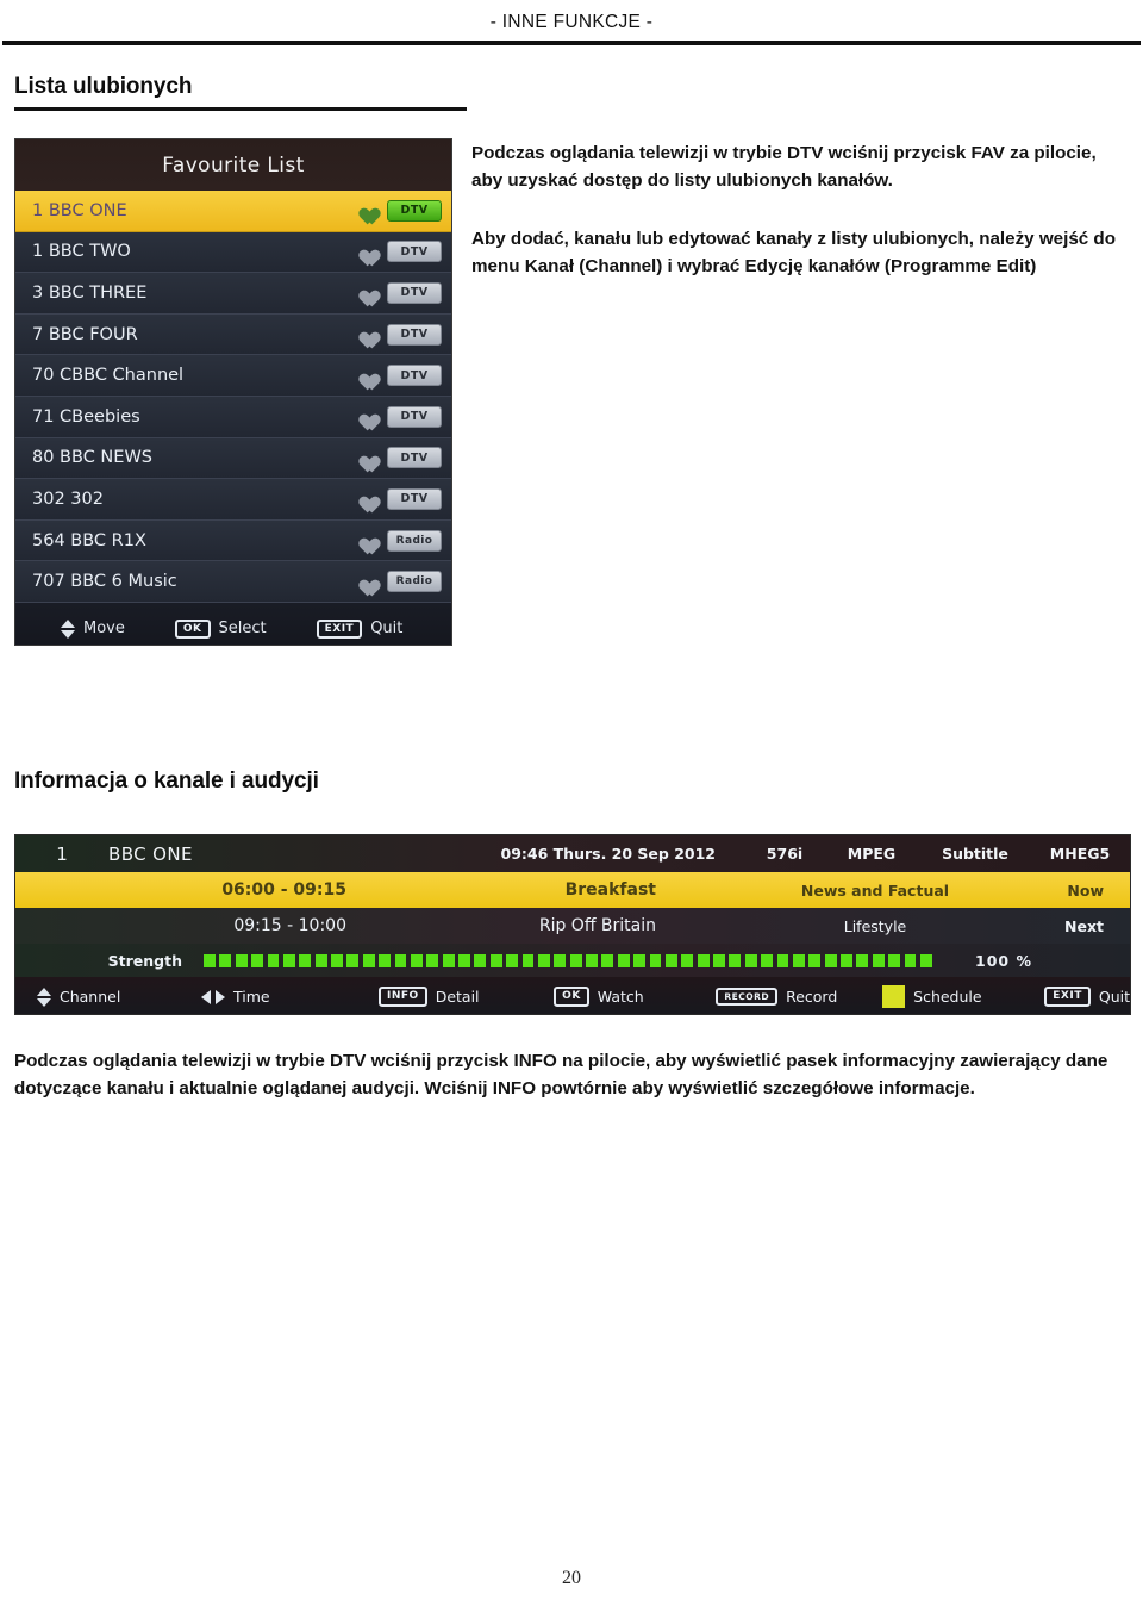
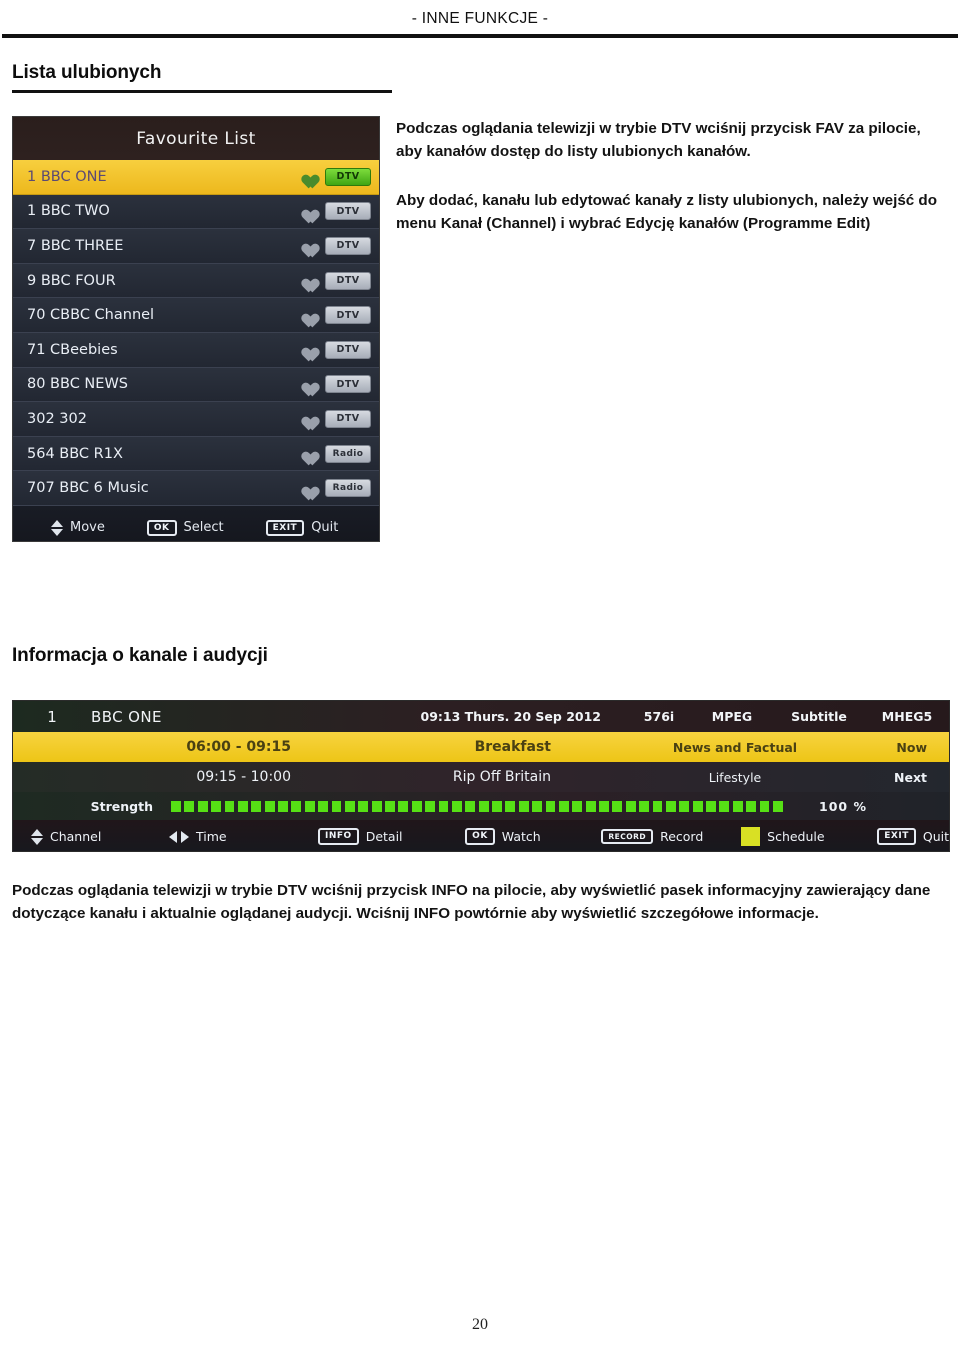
  - INNE FUNKCJE -
  Lista ulubionych
  Favourite List
  1 BBC ONE
  DTV
  1 BBC TWO
  DTV
- 3 BBC THREE
+ 7 BBC THREE
  DTV
- 7 BBC FOUR
+ 9 BBC FOUR
  DTV
  70 CBBC Channel
  DTV
  71 CBeebies
  DTV
  80 BBC NEWS
  DTV
  302 302
  DTV
  564 BBC R1X
  Radio
  707 BBC 6 Music
  Radio
  Move
  OK
  Select
  EXIT
  Quit
- Podczas oglądania telewizji w trybie DTV wciśnij przycisk FAV za pilocie, aby uzyskać dostęp do listy ulubionych kanałów.
+ Podczas oglądania telewizji w trybie DTV wciśnij przycisk FAV za pilocie, aby kanałów dostęp do listy ulubionych kanałów.
  Aby dodać, kanału lub edytować kanały z listy ulubionych, należy wejść do menu Kanał (Channel) i wybrać Edycję kanałów (Programme Edit)
  Informacja o kanale i audycji
  1
  BBC ONE
- 09:46 Thurs. 20 Sep 2012
+ 09:13 Thurs. 20 Sep 2012
  576i
  MPEG
  Subtitle
  MHEG5
  06:00 - 09:15
  Breakfast
  News and Factual
  Now
  09:15 - 10:00
  Rip Off Britain
  Lifestyle
  Next
  Strength
  100 %
  Channel
  Time
  INFO
  Detail
  OK
  Watch
  RECORD
  Record
  Schedule
  EXIT
  Quit
  Podczas oglądania telewizji w trybie DTV wciśnij przycisk INFO na pilocie, aby wyświetlić pasek informacyjny zawierający dane dotyczące kanału i aktualnie oglądanej audycji. Wciśnij INFO powtórnie aby wyświetlić szczegółowe informacje.
  20
